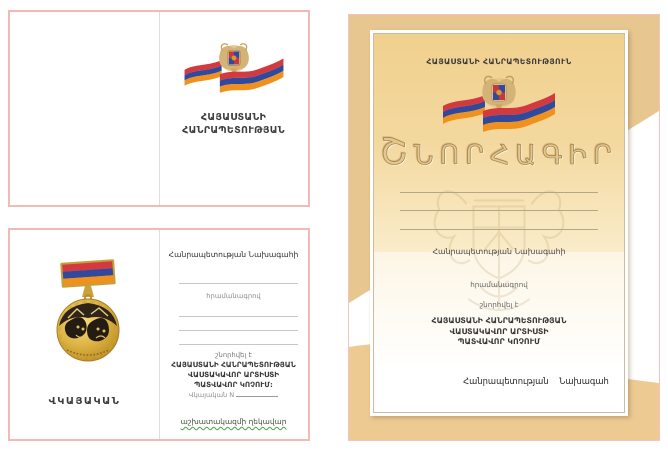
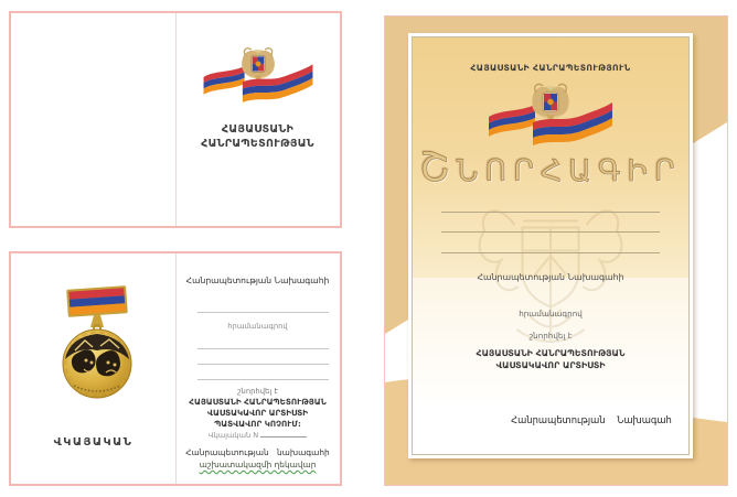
  ՀԱՅԱՍՏԱՆԻ
  ՀԱՆՐԱՊԵՏՈՒԹՅԱՆ
  ՎԿԱՅԱԿԱՆ
  Հանրապետության Նախագահի
  հրամանագրով
  շնորհվել է
  ՀԱՅԱՍՏԱՆԻ ՀԱՆՐԱՊԵՏՈՒԹՅԱՆ
  ՎԱՍՏԱԿԱՎՈՐ ԱՐՏԻՍՏԻ
  ՊԱՏՎԱՎՈՐ ԿՈՉՈՒՄ:
  Վկայական N
+ Հանրապետության նախագահի
  աշխատակազմի ղեկավար
  ՀԱՅԱՍՏԱՆԻ ՀԱՆՐԱՊԵՏՈՒԹՅՈՒՆ
  ՇՆՈՐՀԱԳԻՐ
  Հանրապետության Նախագահի
  հրամանագրով
  շնորհվել է
  ՀԱՅԱՍՏԱՆԻ ՀԱՆՐԱՊԵՏՈՒԹՅԱՆ
  ՎԱՍՏԱԿԱՎՈՐ ԱՐՏԻՍՏԻ
- ՊԱՏՎԱՎՈՐ ԿՈՉՈՒՄ
  Հանրապետության Նախագահ
